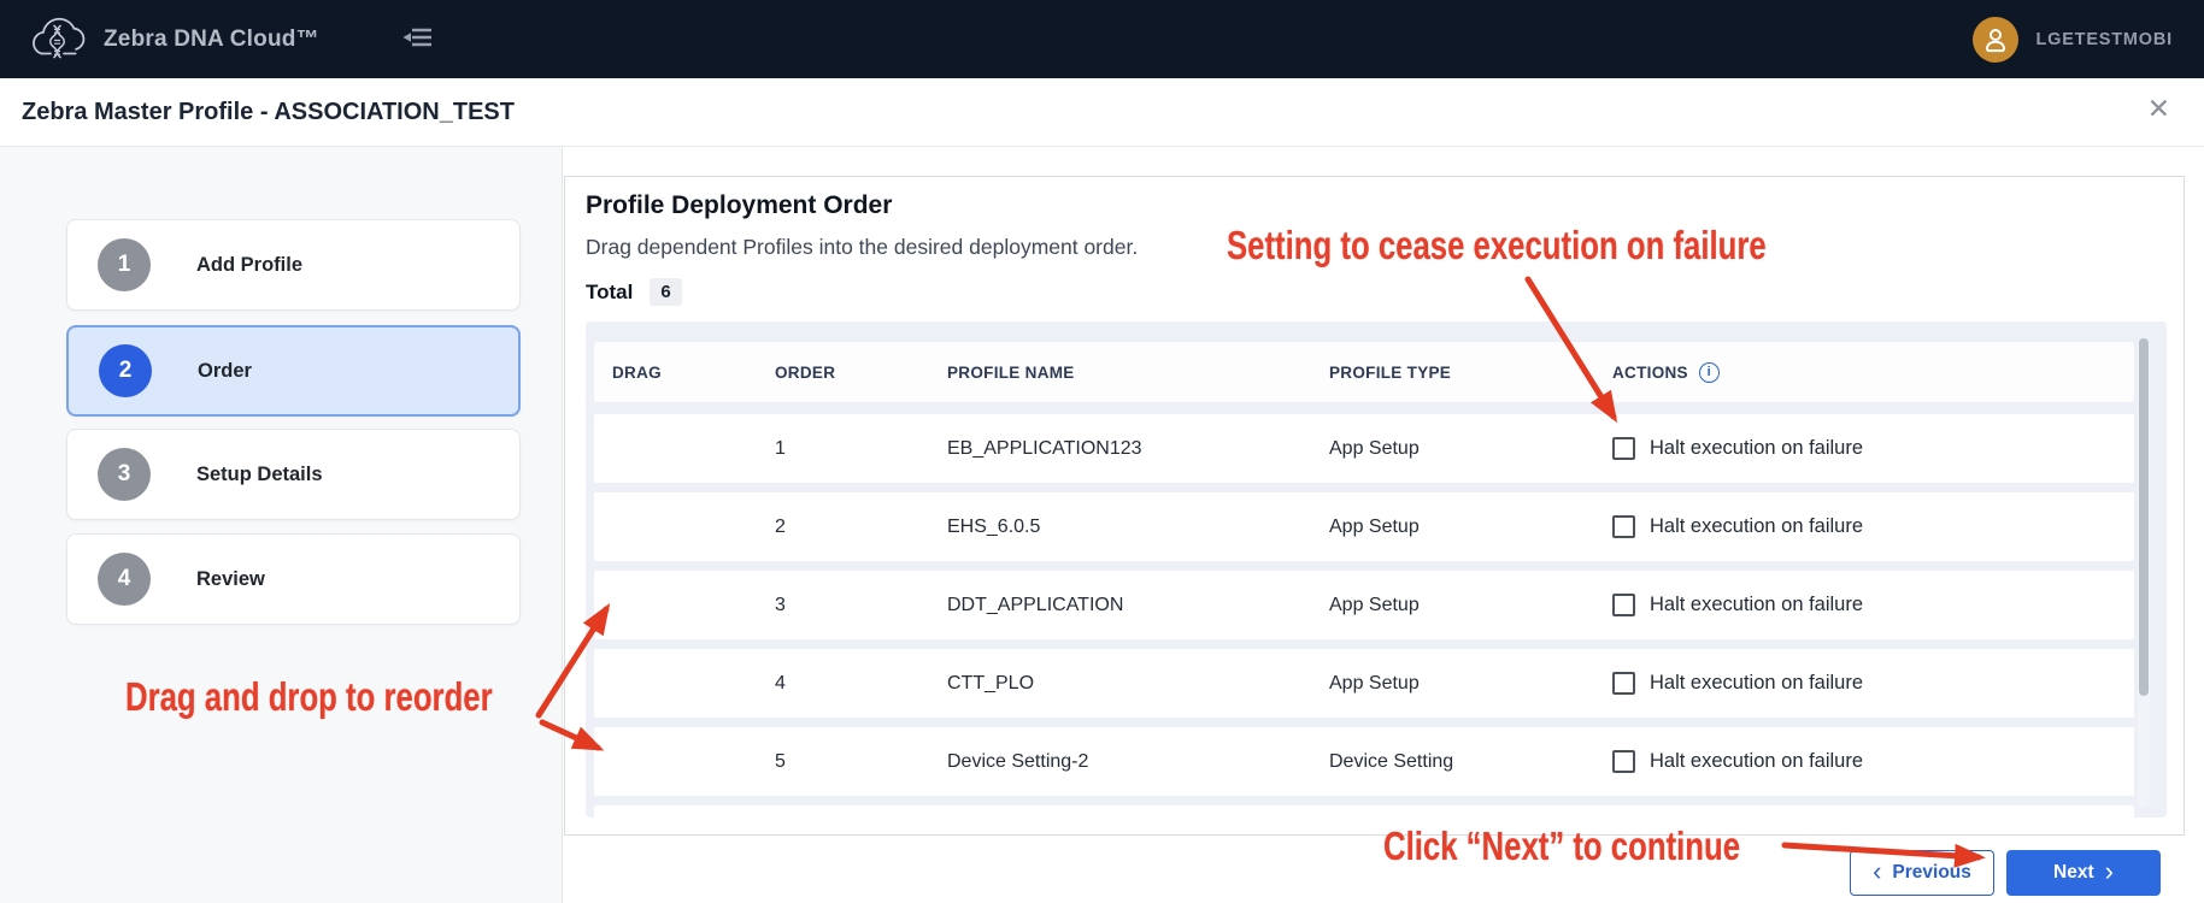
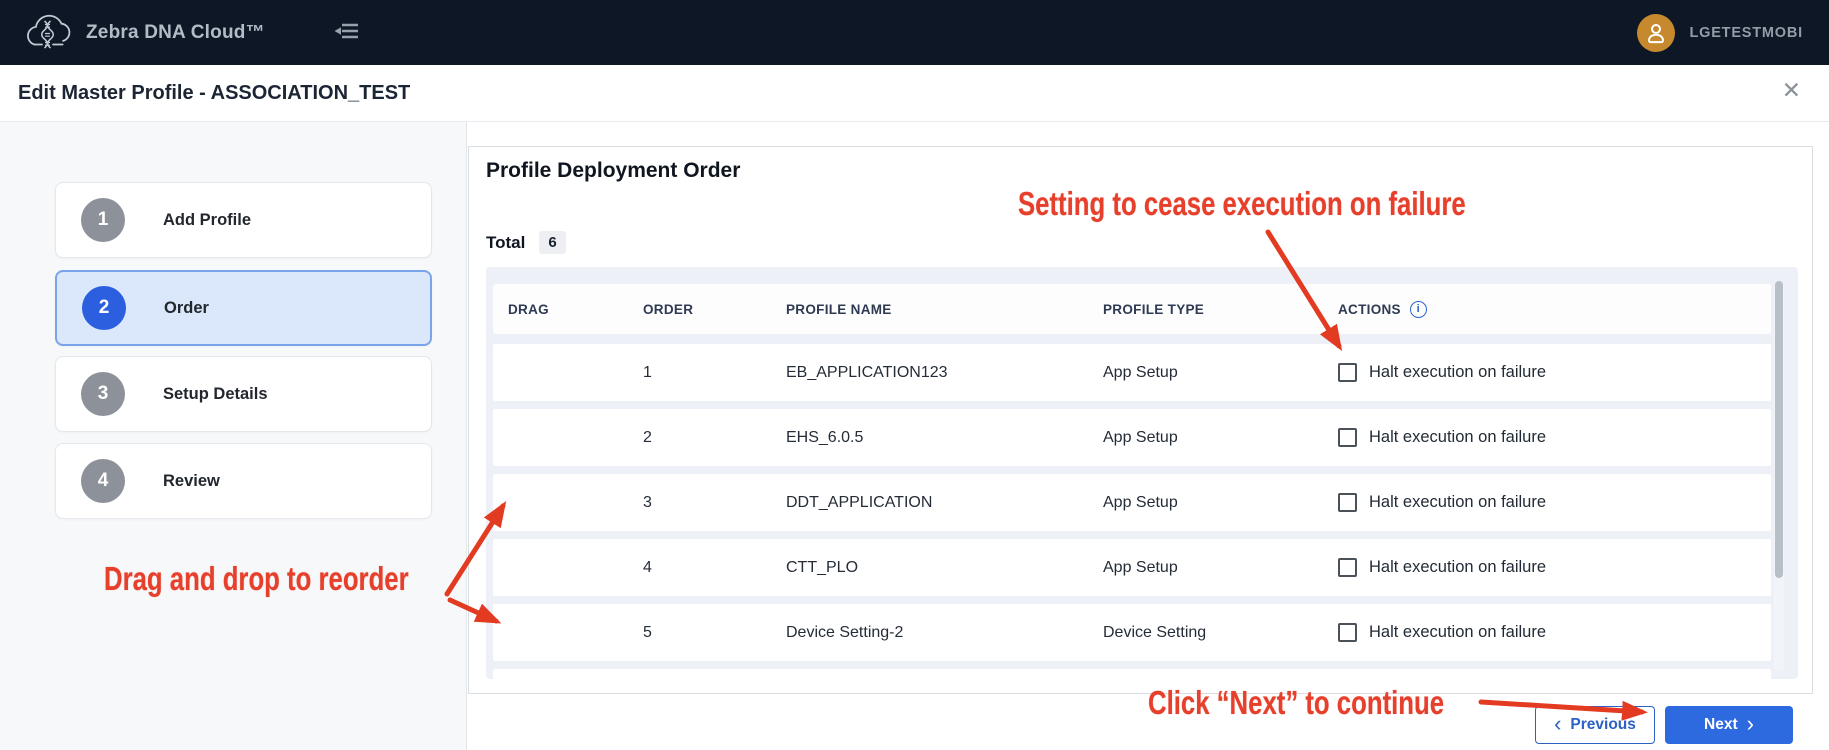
  Zebra DNA Cloud™
  LGETESTMOBI
- Zebra Master Profile - ASSOCIATION_TEST
+ Edit Master Profile - ASSOCIATION_TEST
  ✕
  1
  Add Profile
  2
  Order
  3
  Setup Details
  4
  Review
  Profile Deployment Order
- Drag dependent Profiles into the desired deployment order.
  Total
  6
  DRAG
  ORDER
  PROFILE NAME
  PROFILE TYPE
  ACTIONS
  i
  1
  EB_APPLICATION123
  App Setup
  Halt execution on failure
  2
  EHS_6.0.5
  App Setup
  Halt execution on failure
  3
  DDT_APPLICATION
  App Setup
  Halt execution on failure
  4
  CTT_PLO
  App Setup
  Halt execution on failure
  5
  Device Setting-2
  Device Setting
  Halt execution on failure
  ‹
  Previous
  Next
  ›
  Setting to cease execution on failure
  Drag and drop to reorder
  Click “Next” to continue
